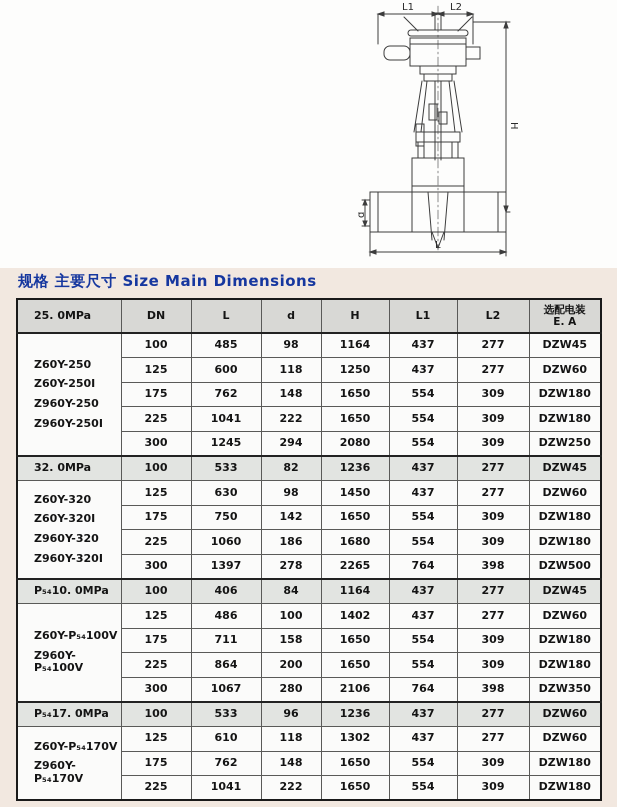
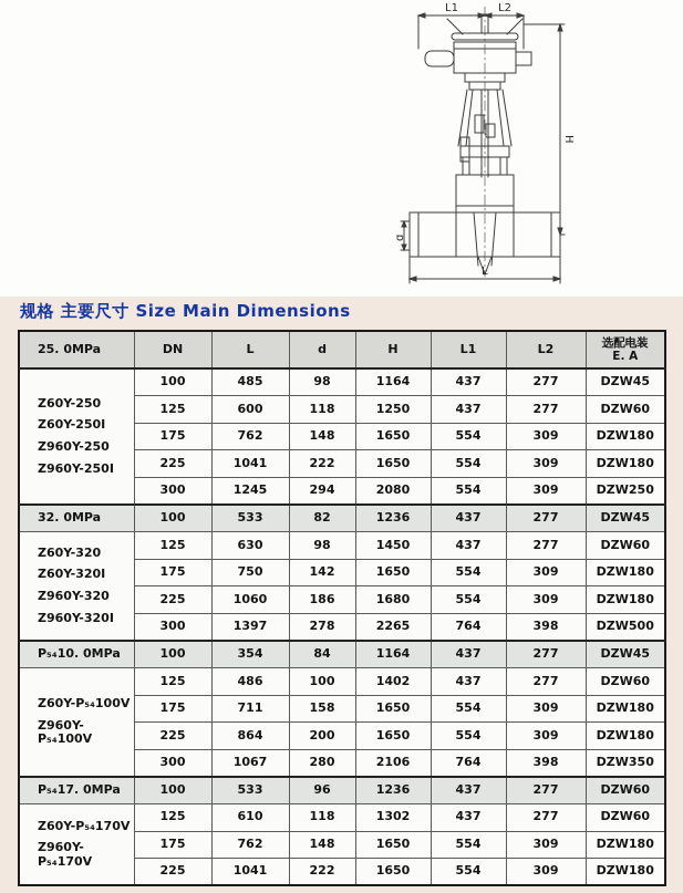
  L1
  L2
  L
  规格 主要尺寸 Size Main Dimensions
  25. 0MPa	DN	L	d	H	L1	L2	选配电装 E. A
  Z60Y-250Z60Y-250IZ960Y-250Z960Y-250I	100	485	98	1164	437	277	DZW45
  125	600	118	1250	437	277	DZW60
  175	762	148	1650	554	309	DZW180
  225	1041	222	1650	554	309	DZW180
  300	1245	294	2080	554	309	DZW250
  32. 0MPa	100	533	82	1236	437	277	DZW45
  Z60Y-320Z60Y-320IZ960Y-320Z960Y-320I	125	630	98	1450	437	277	DZW60
  175	750	142	1650	554	309	DZW180
  225	1060	186	1680	554	309	DZW180
  300	1397	278	2265	764	398	DZW500
- P₅₄10. 0MPa	100	406	84	1164	437	277	DZW45
+ P₅₄10. 0MPa	100	354	84	1164	437	277	DZW45
  Z60Y-P₅₄100VZ960Y-P₅₄100V	125	486	100	1402	437	277	DZW60
  175	711	158	1650	554	309	DZW180
  225	864	200	1650	554	309	DZW180
  300	1067	280	2106	764	398	DZW350
  P₅₄17. 0MPa	100	533	96	1236	437	277	DZW60
  Z60Y-P₅₄170VZ960Y-P₅₄170V	125	610	118	1302	437	277	DZW60
  175	762	148	1650	554	309	DZW180
  225	1041	222	1650	554	309	DZW180
